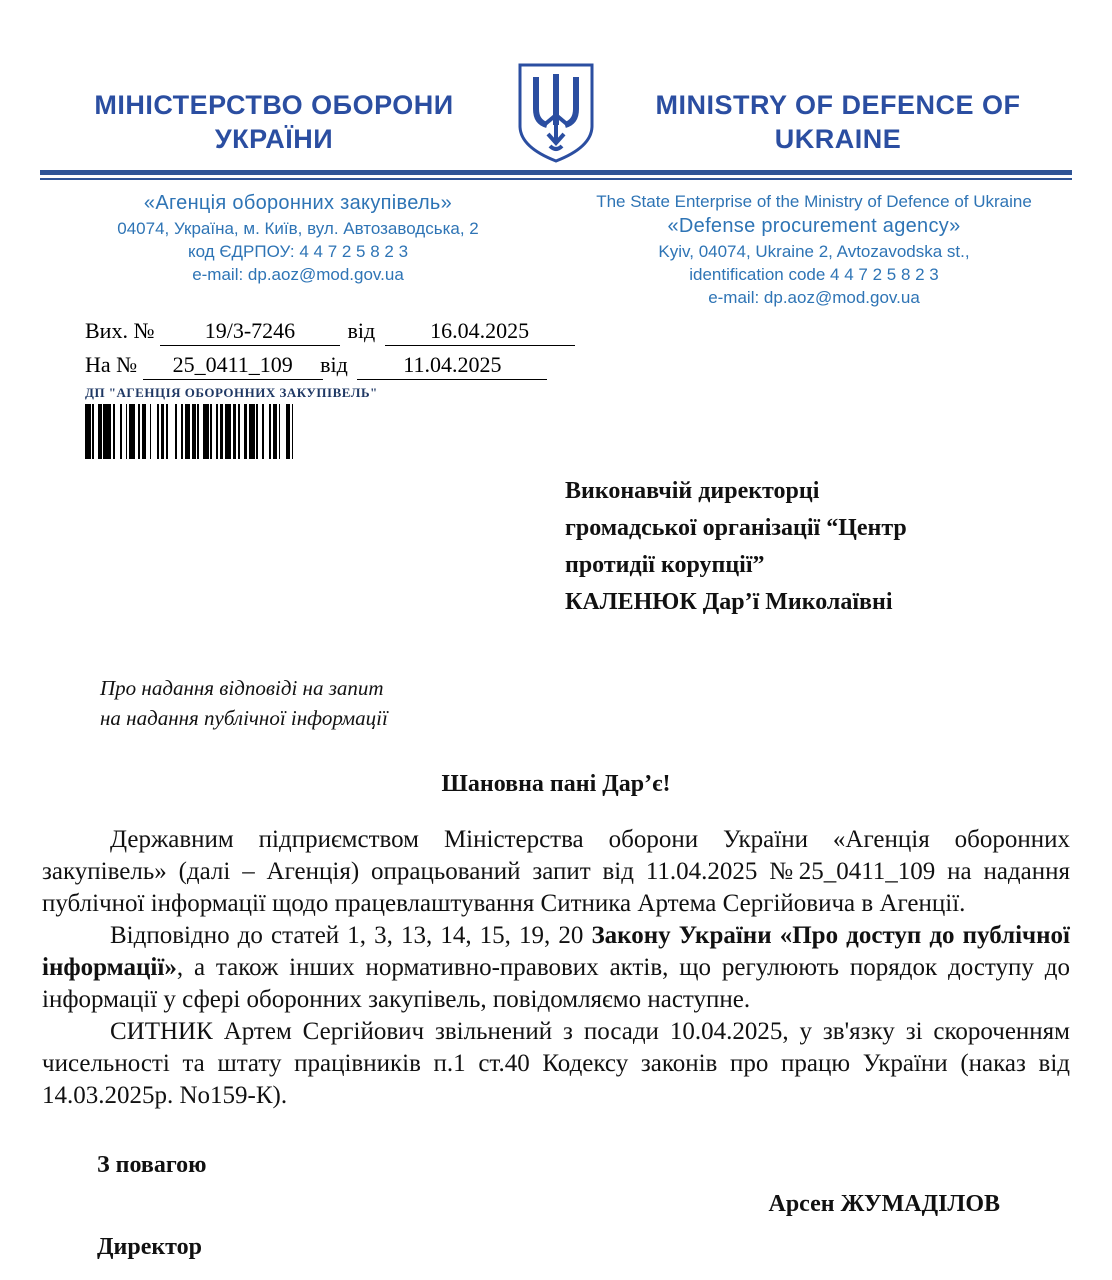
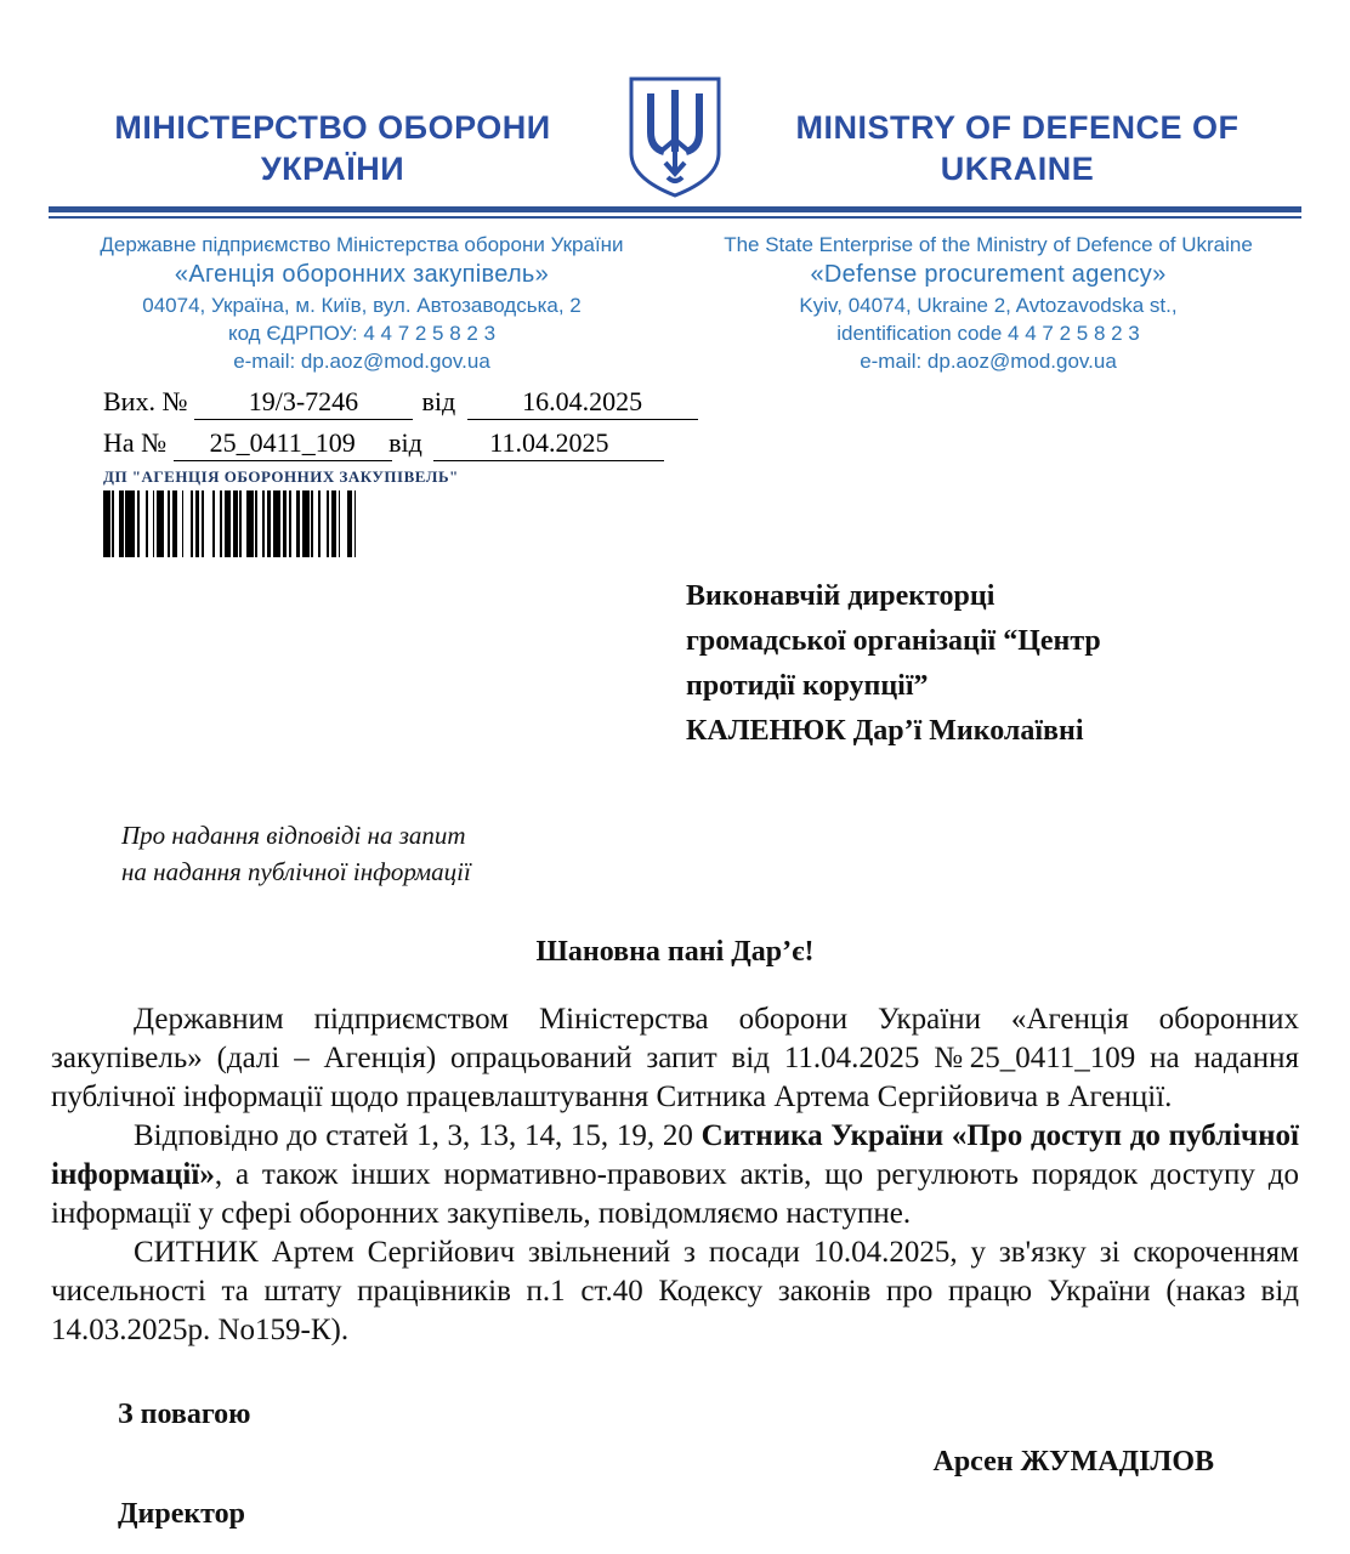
  МІНІСТЕРСТВО ОБОРОНИ
  УКРАЇНИ
  MINISTRY OF DEFENCE OF
  UKRAINE
+ Державне підприємство Міністерства оборони України
  «Агенція оборонних закупівель»
  04074, Україна, м. Київ, вул. Автозаводська, 2
  код ЄДРПОУ: 4 4 7 2 5 8 2 3
  e-mail: dp.aoz@mod.gov.ua
  The State Enterprise of the Ministry of Defence of Ukraine
  «Defense procurement agency»
  Kyiv, 04074, Ukraine 2, Avtozavodska st.,
  identification code 4 4 7 2 5 8 2 3
  e-mail: dp.aoz@mod.gov.ua
  Вих. № 19/3-7246 від 16.04.2025
  На № 25_0411_109 від 11.04.2025
  ДП "АГЕНЦІЯ ОБОРОННИХ ЗАКУПІВЕЛЬ"
  Виконавчій директорці
  громадської організації “Центр
  протидії корупції”
  КАЛЕНЮК Дар’ї Миколаївні
  Про надання відповіді на запит
  на надання публічної інформації
  Шановна пані Дар’є!
  Державним підприємством Міністерства оборони України «Агенція оборонних закупівель» (далі – Агенція) опрацьований запит від 11.04.2025 №25_0411_109 на надання публічної інформації щодо працевлаштування Ситника Артема Сергійовича в Агенції.
- Відповідно до статей 1, 3, 13, 14, 15, 19, 20 Закону України «Про доступ до публічної інформації», а також інших нормативно-правових актів, що регулюють порядок доступу до інформації у сфері оборонних закупівель, повідомляємо наступне.
+ Відповідно до статей 1, 3, 13, 14, 15, 19, 20 Ситника України «Про доступ до публічної інформації», а також інших нормативно-правових актів, що регулюють порядок доступу до інформації у сфері оборонних закупівель, повідомляємо наступне.
  СИТНИК Артем Сергійович звільнений з посади 10.04.2025, у зв'язку зі скороченням чисельності та штату працівників п.1 ст.40 Кодексу законів про працю України (наказ від 14.03.2025р. No159-К).
  З повагою
  Арсен ЖУМАДІЛОВ
  Директор
